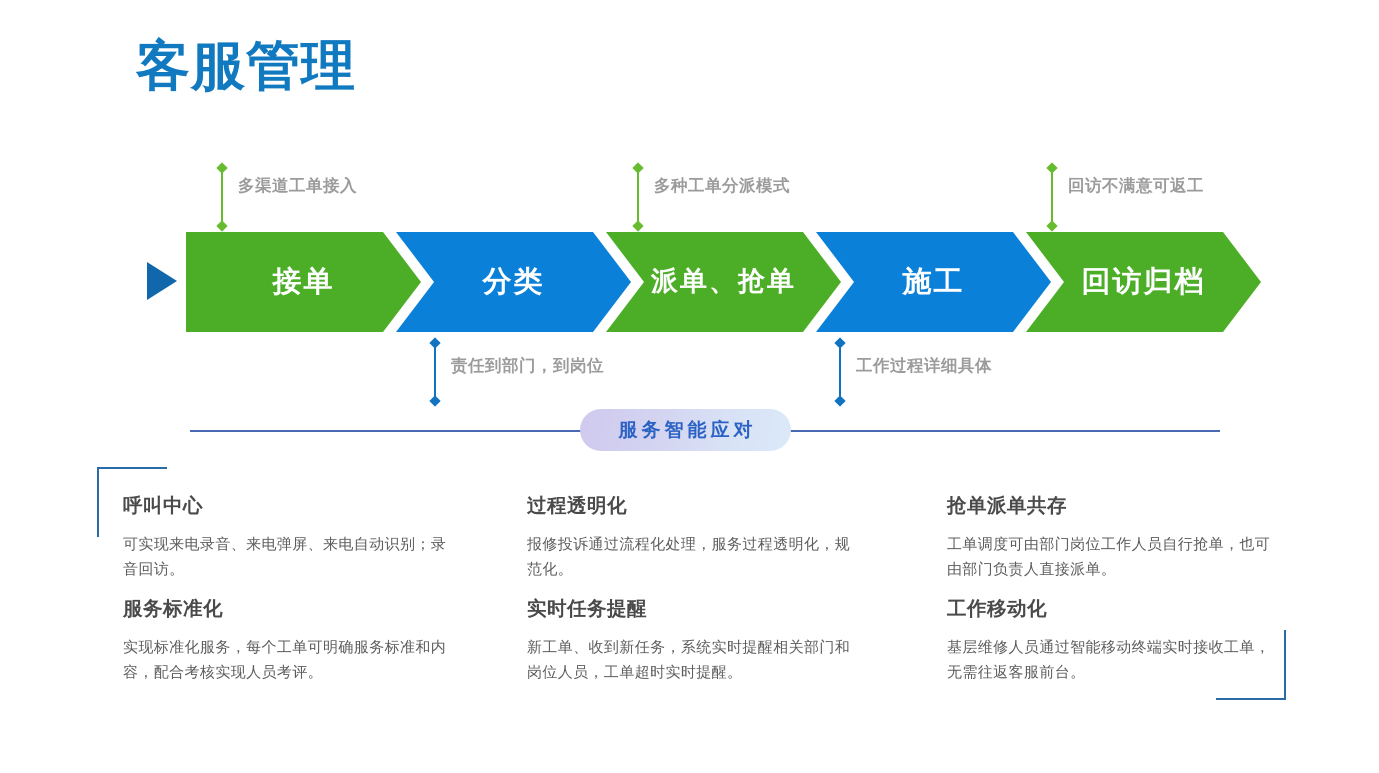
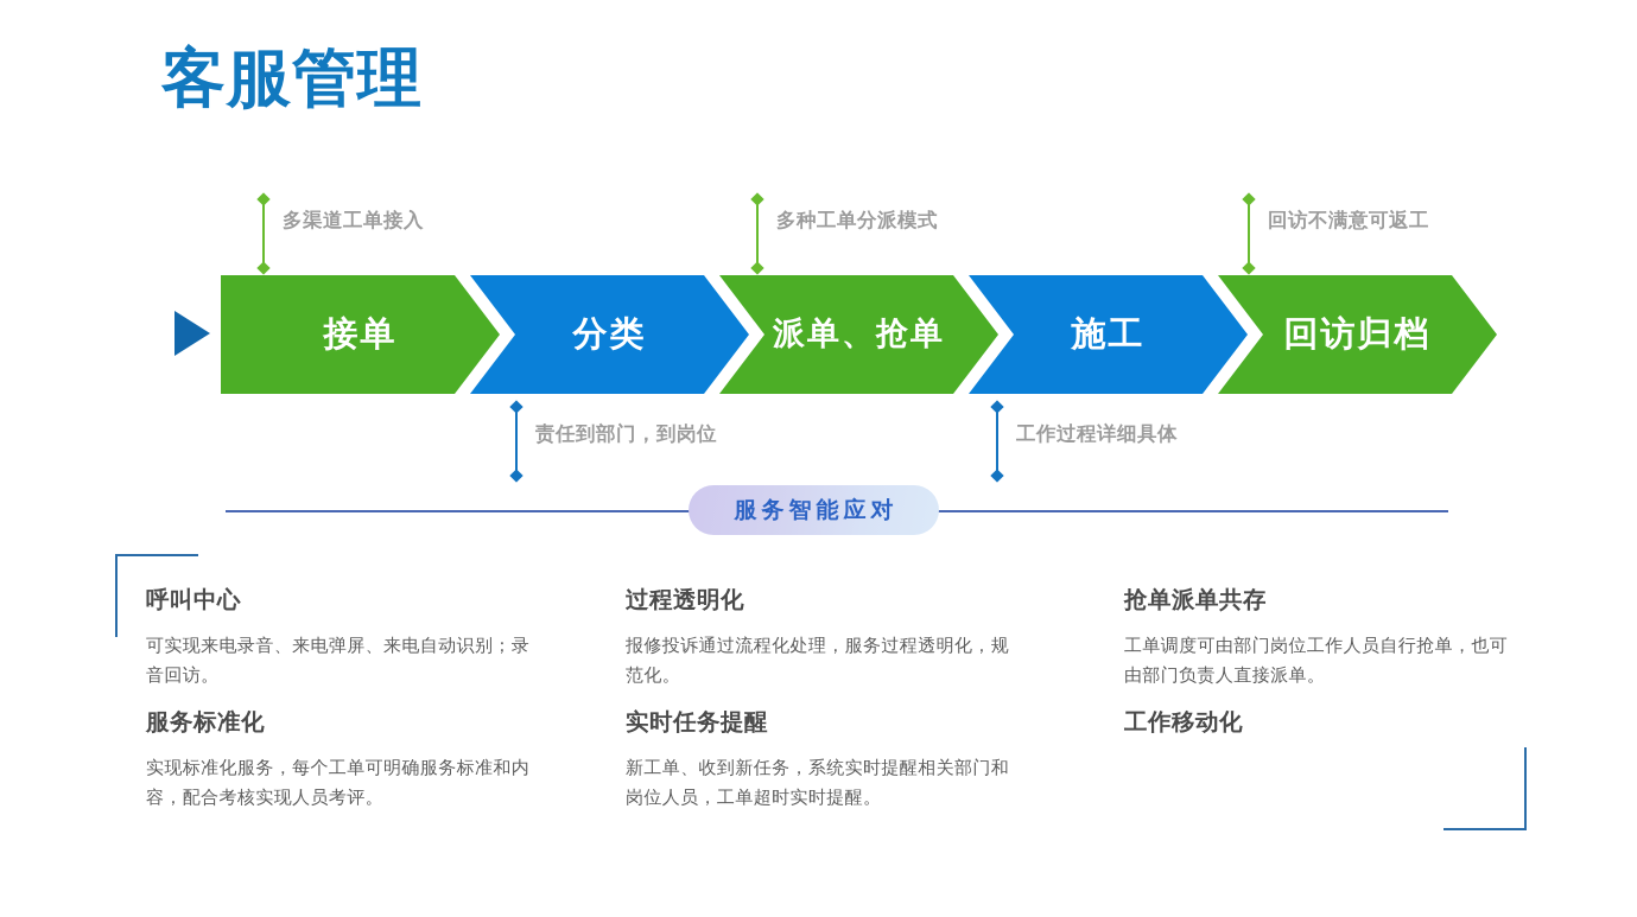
  客服管理
  多渠道工单接入
  多种工单分派模式
  回访不满意可返工
  接单
  分类
  派单、抢单
  施工
  回访归档
  责任到部门，到岗位
  工作过程详细具体
  服务智能应对
  呼叫中心
  可实现来电录音、来电弹屏、来电自动识别；录音回访。
  过程透明化
  报修投诉通过流程化处理，服务过程透明化，规范化。
  抢单派单共存
  工单调度可由部门岗位工作人员自行抢单，也可由部门负责人直接派单。
  服务标准化
  实现标准化服务，每个工单可明确服务标准和内容，配合考核实现人员考评。
  实时任务提醒
  新工单、收到新任务，系统实时提醒相关部门和岗位人员，工单超时实时提醒。
  工作移动化
- 基层维修人员通过智能移动终端实时接收工单，无需往返客服前台。
